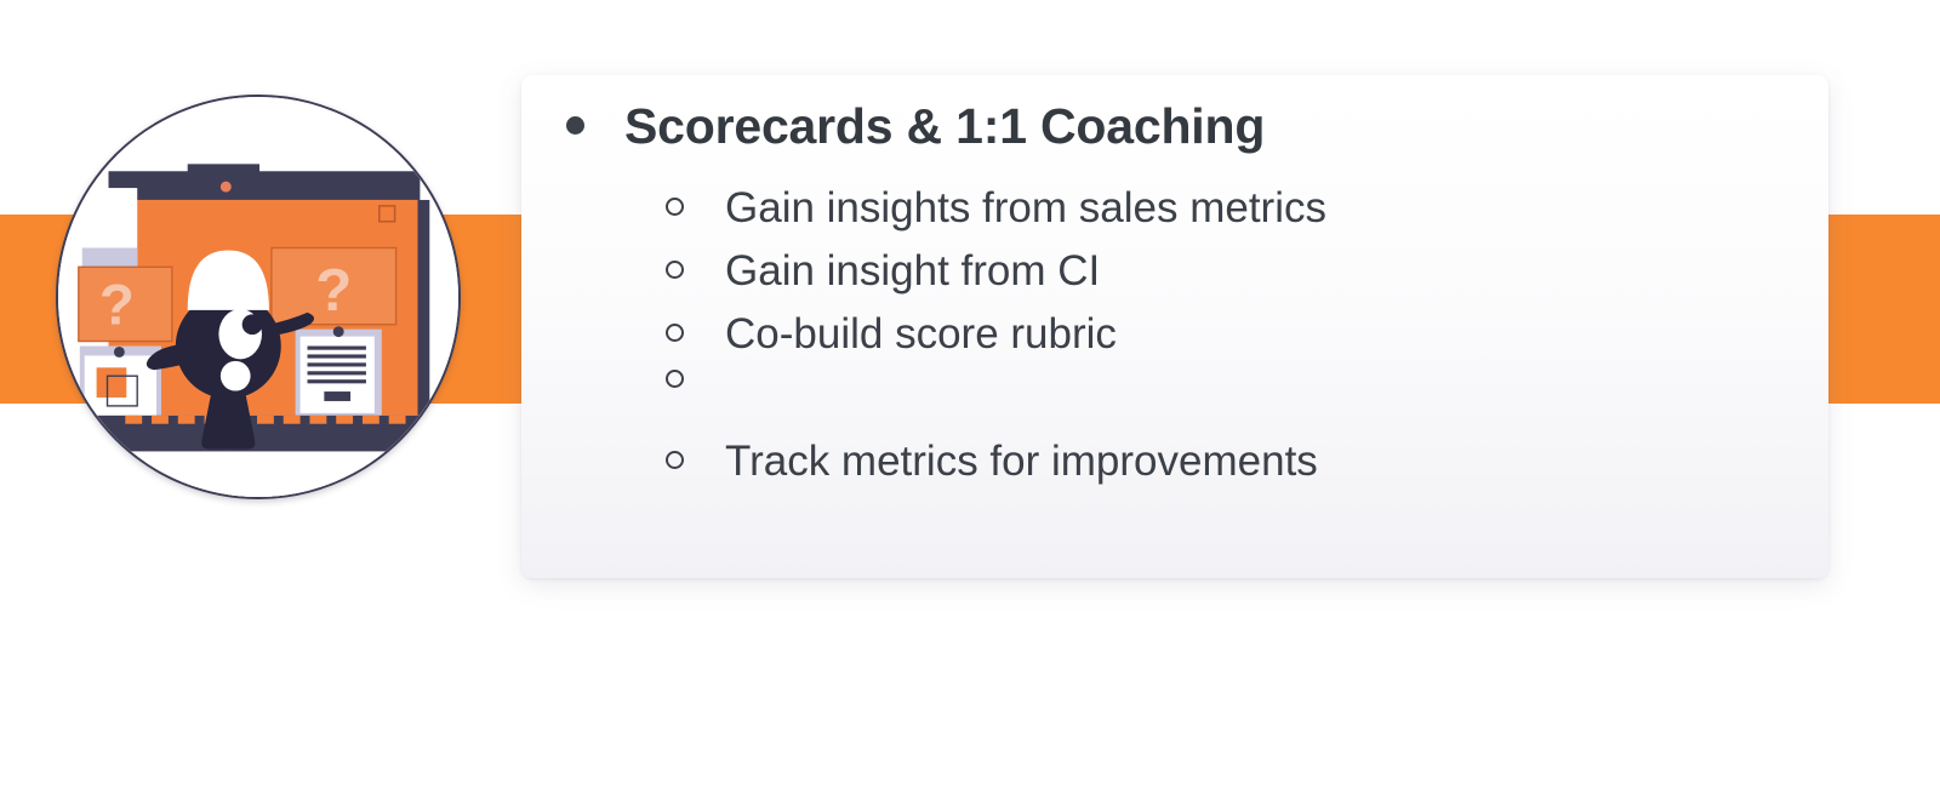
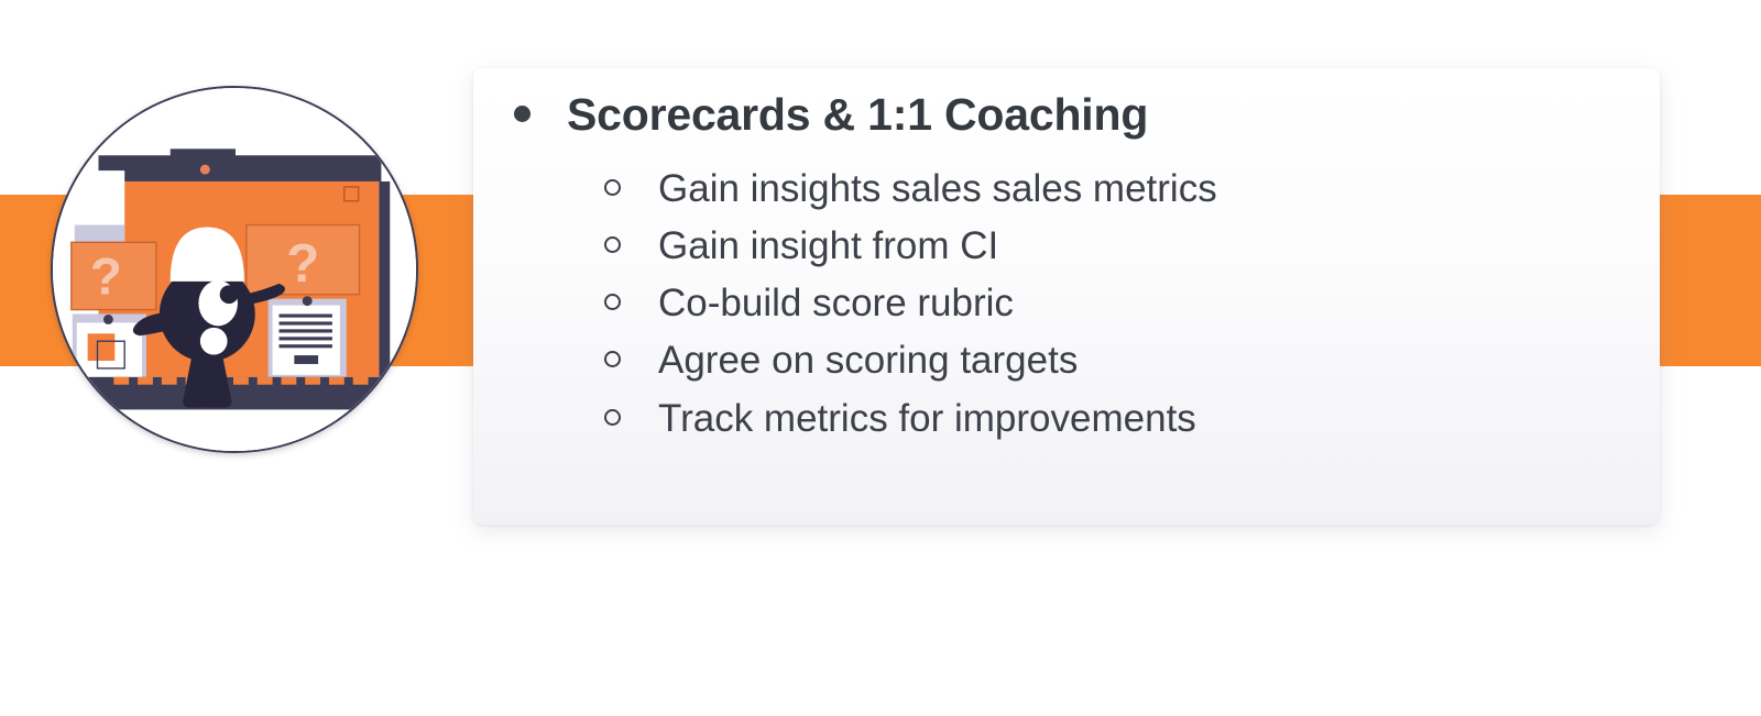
  ?
  ?
  Scorecards & 1:1 Coaching
- Gain insights from sales metrics
+ Gain insights sales sales metrics
  Gain insight from CI
  Co-build score rubric
+ Agree on scoring targets
  Track metrics for improvements
